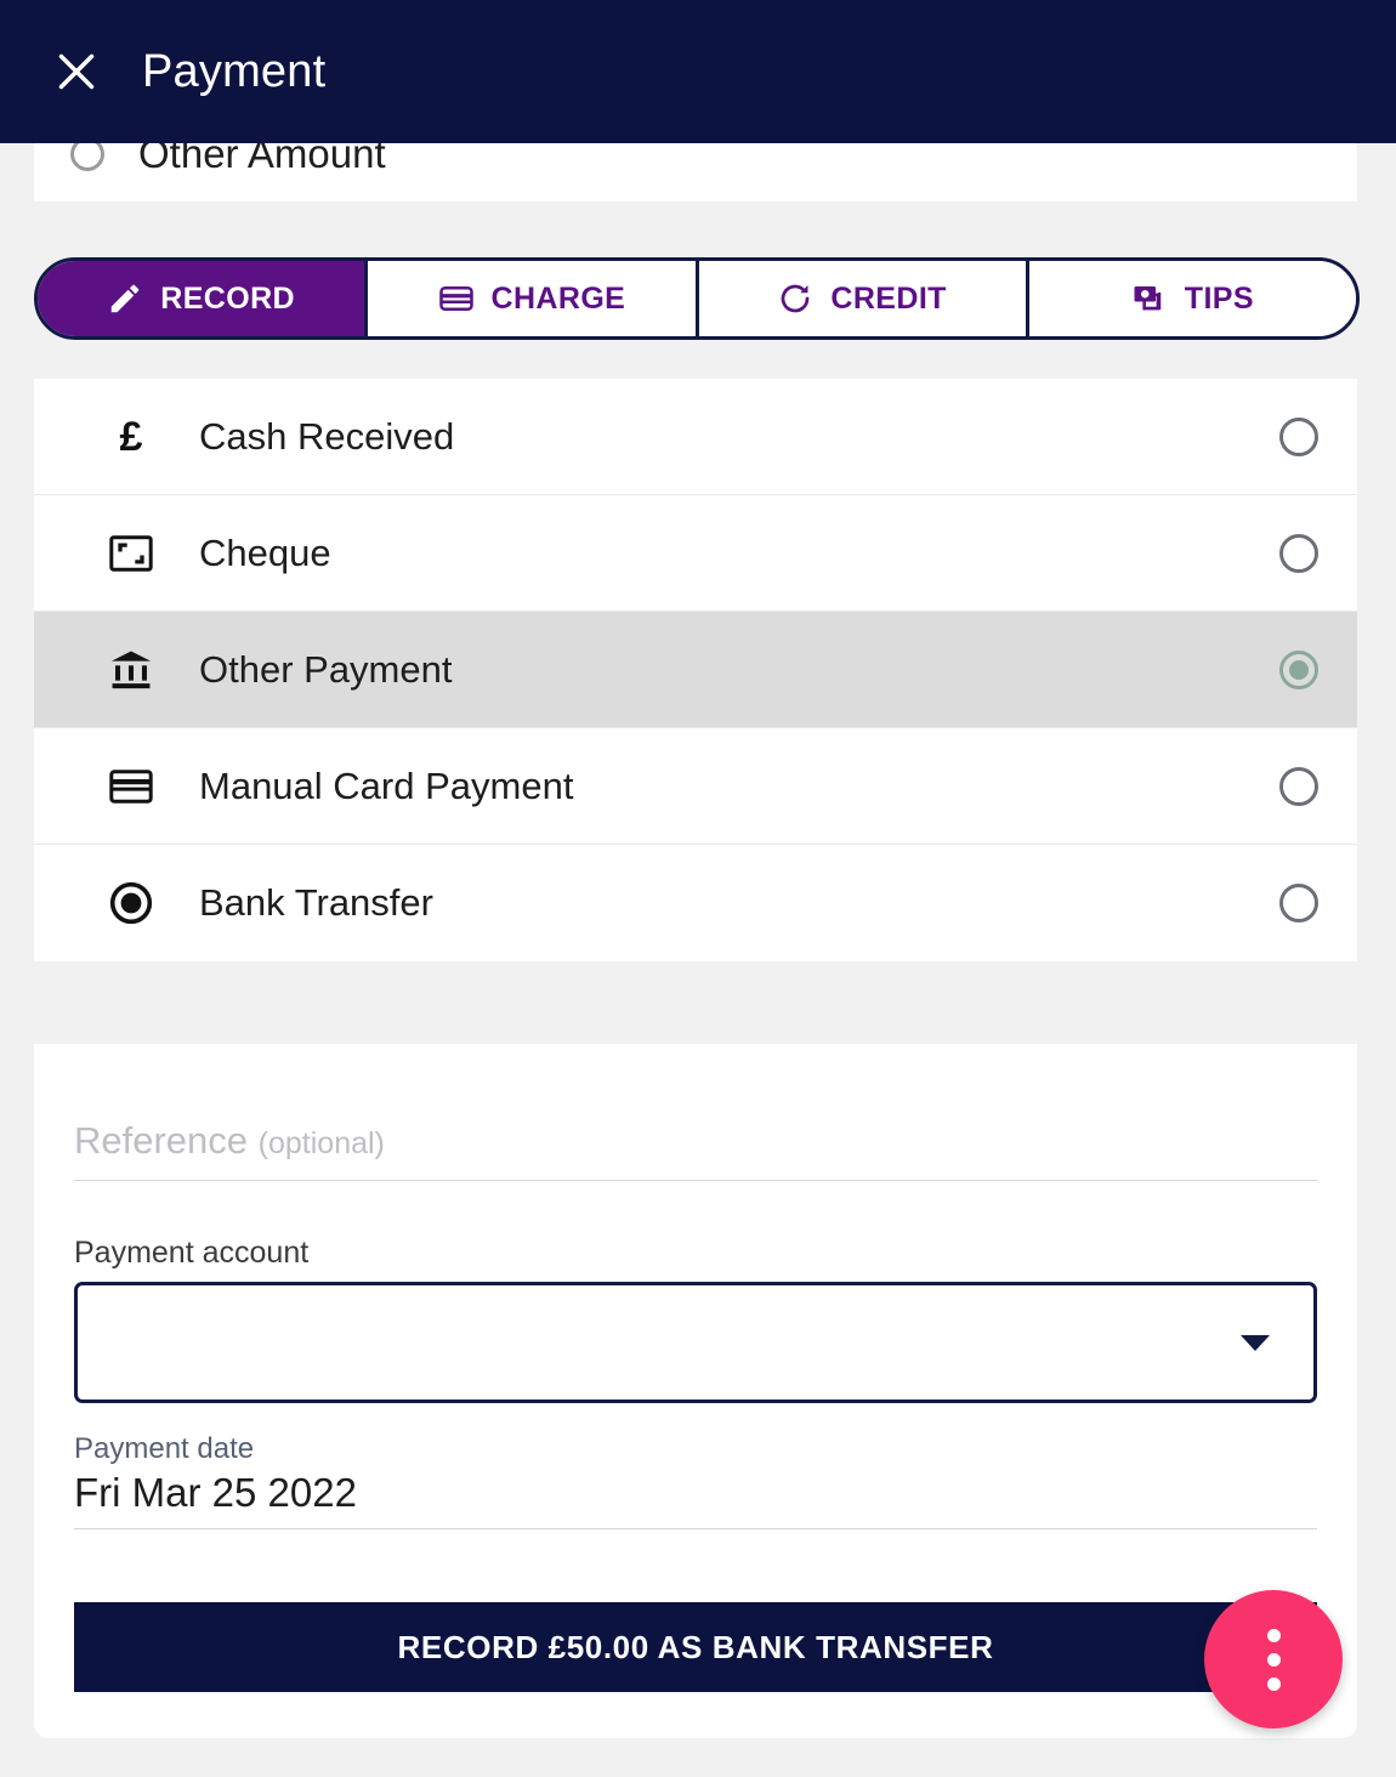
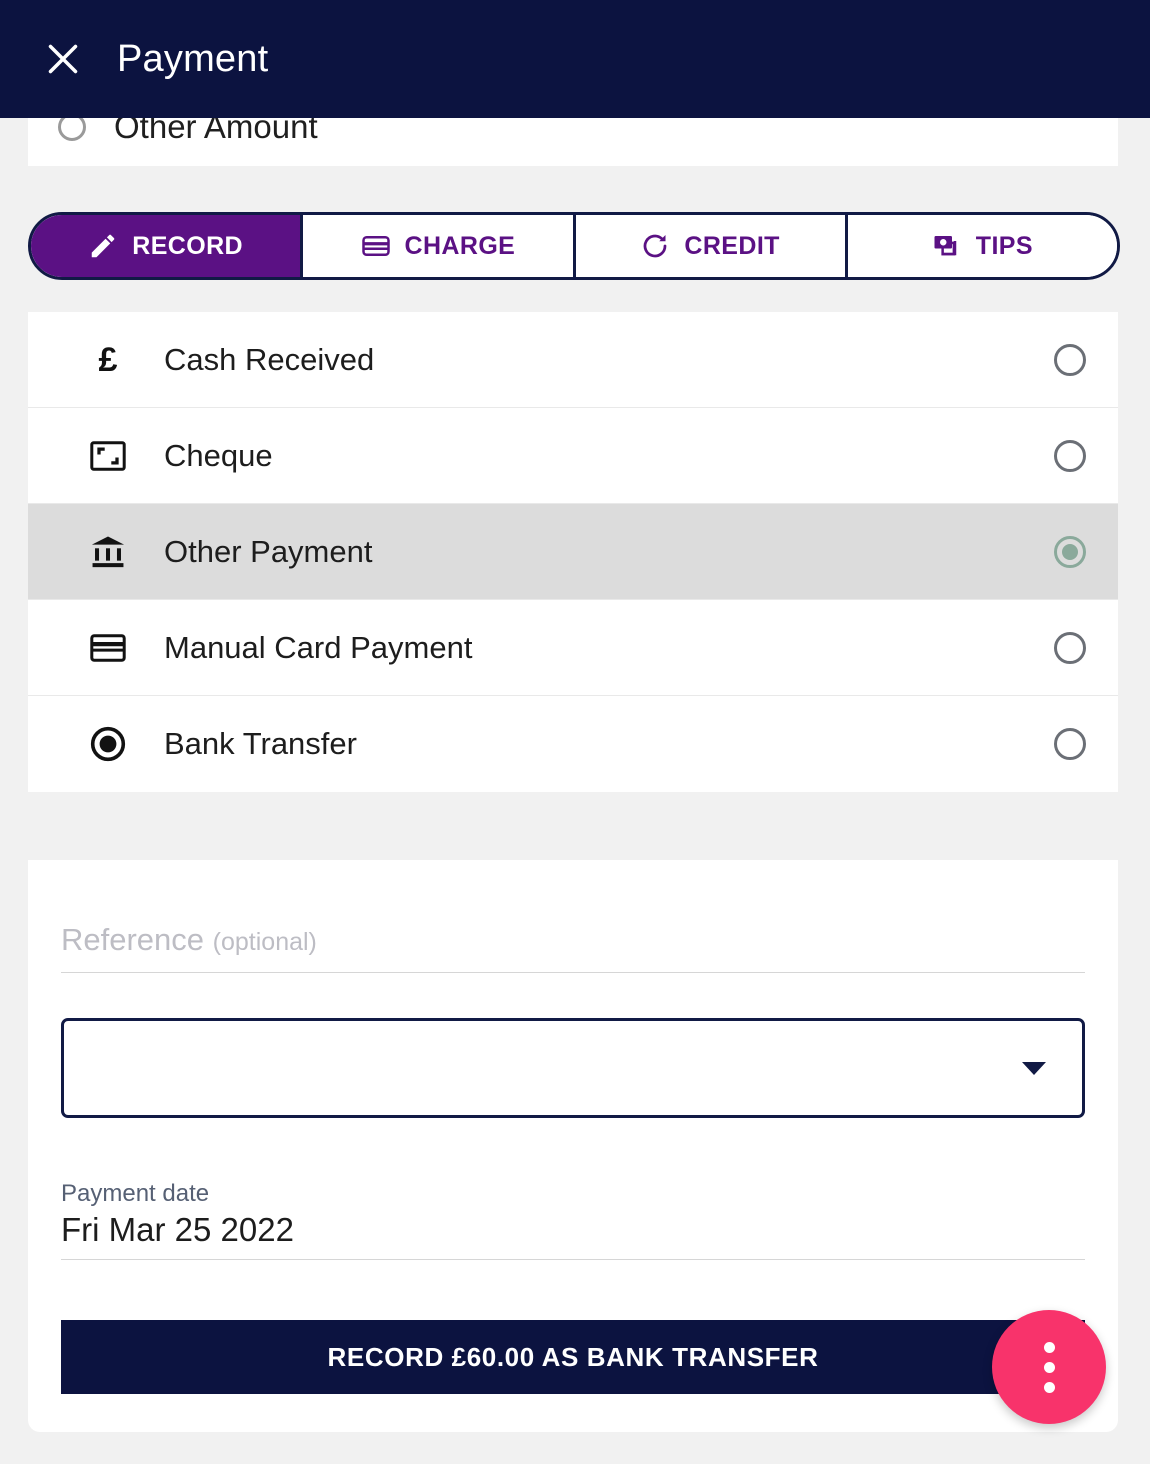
  Other Amount
  RECORD
  CHARGE
  CREDIT
  TIPS
  £
  Cash Received
  Cheque
  Other Payment
  Manual Card Payment
  Bank Transfer
  Reference (optional)
- Payment account
  Payment date
  Fri Mar 25 2022
- RECORD £50.00 AS BANK TRANSFER
+ RECORD £60.00 AS BANK TRANSFER
  Payment
